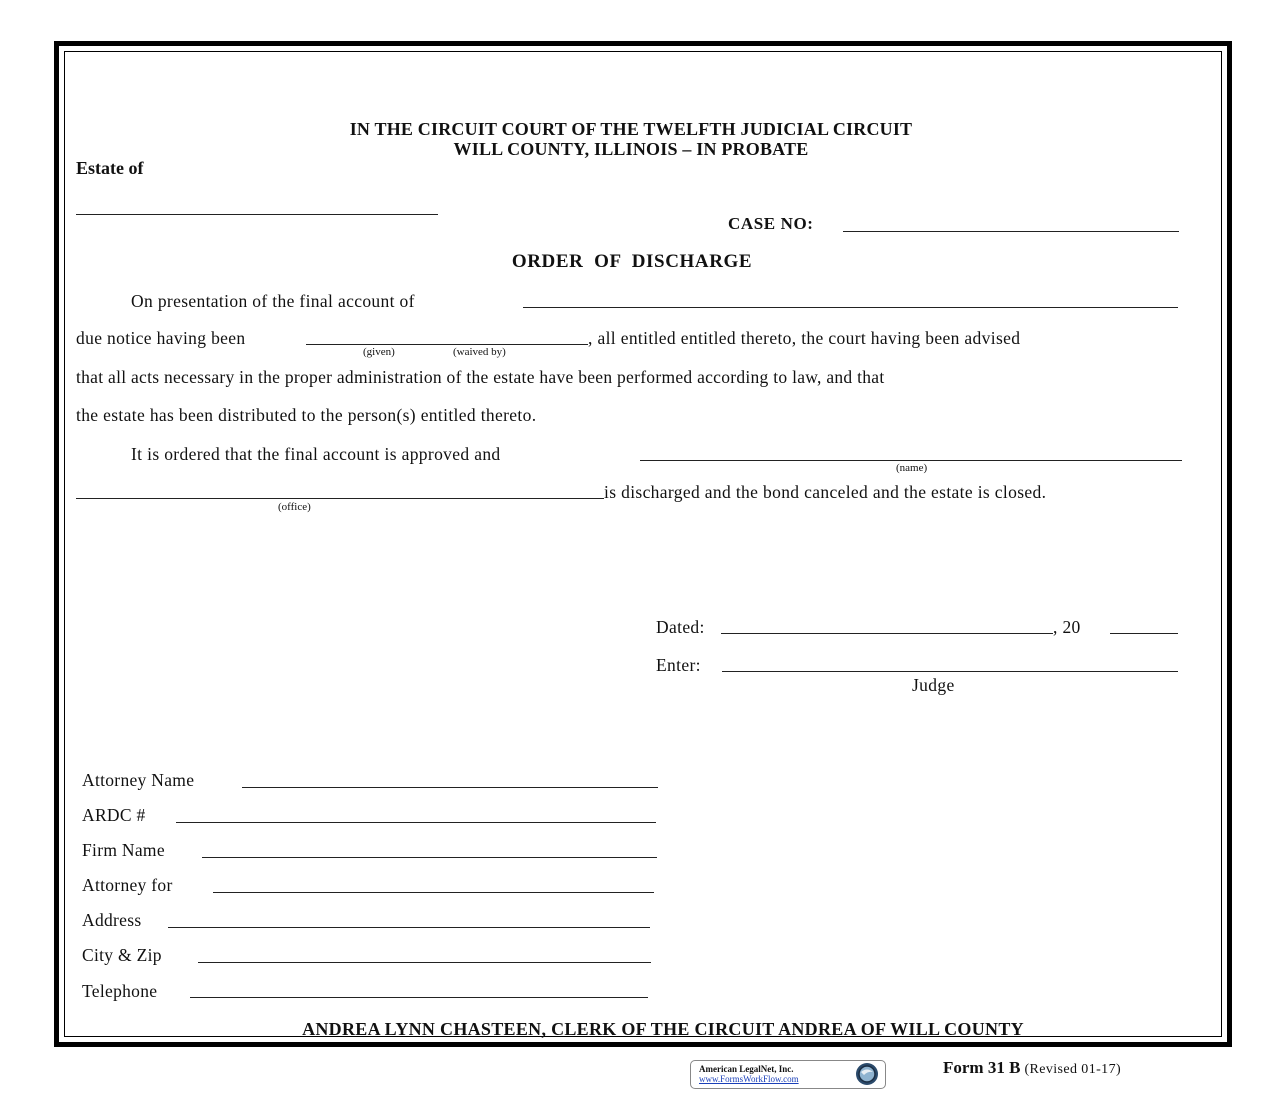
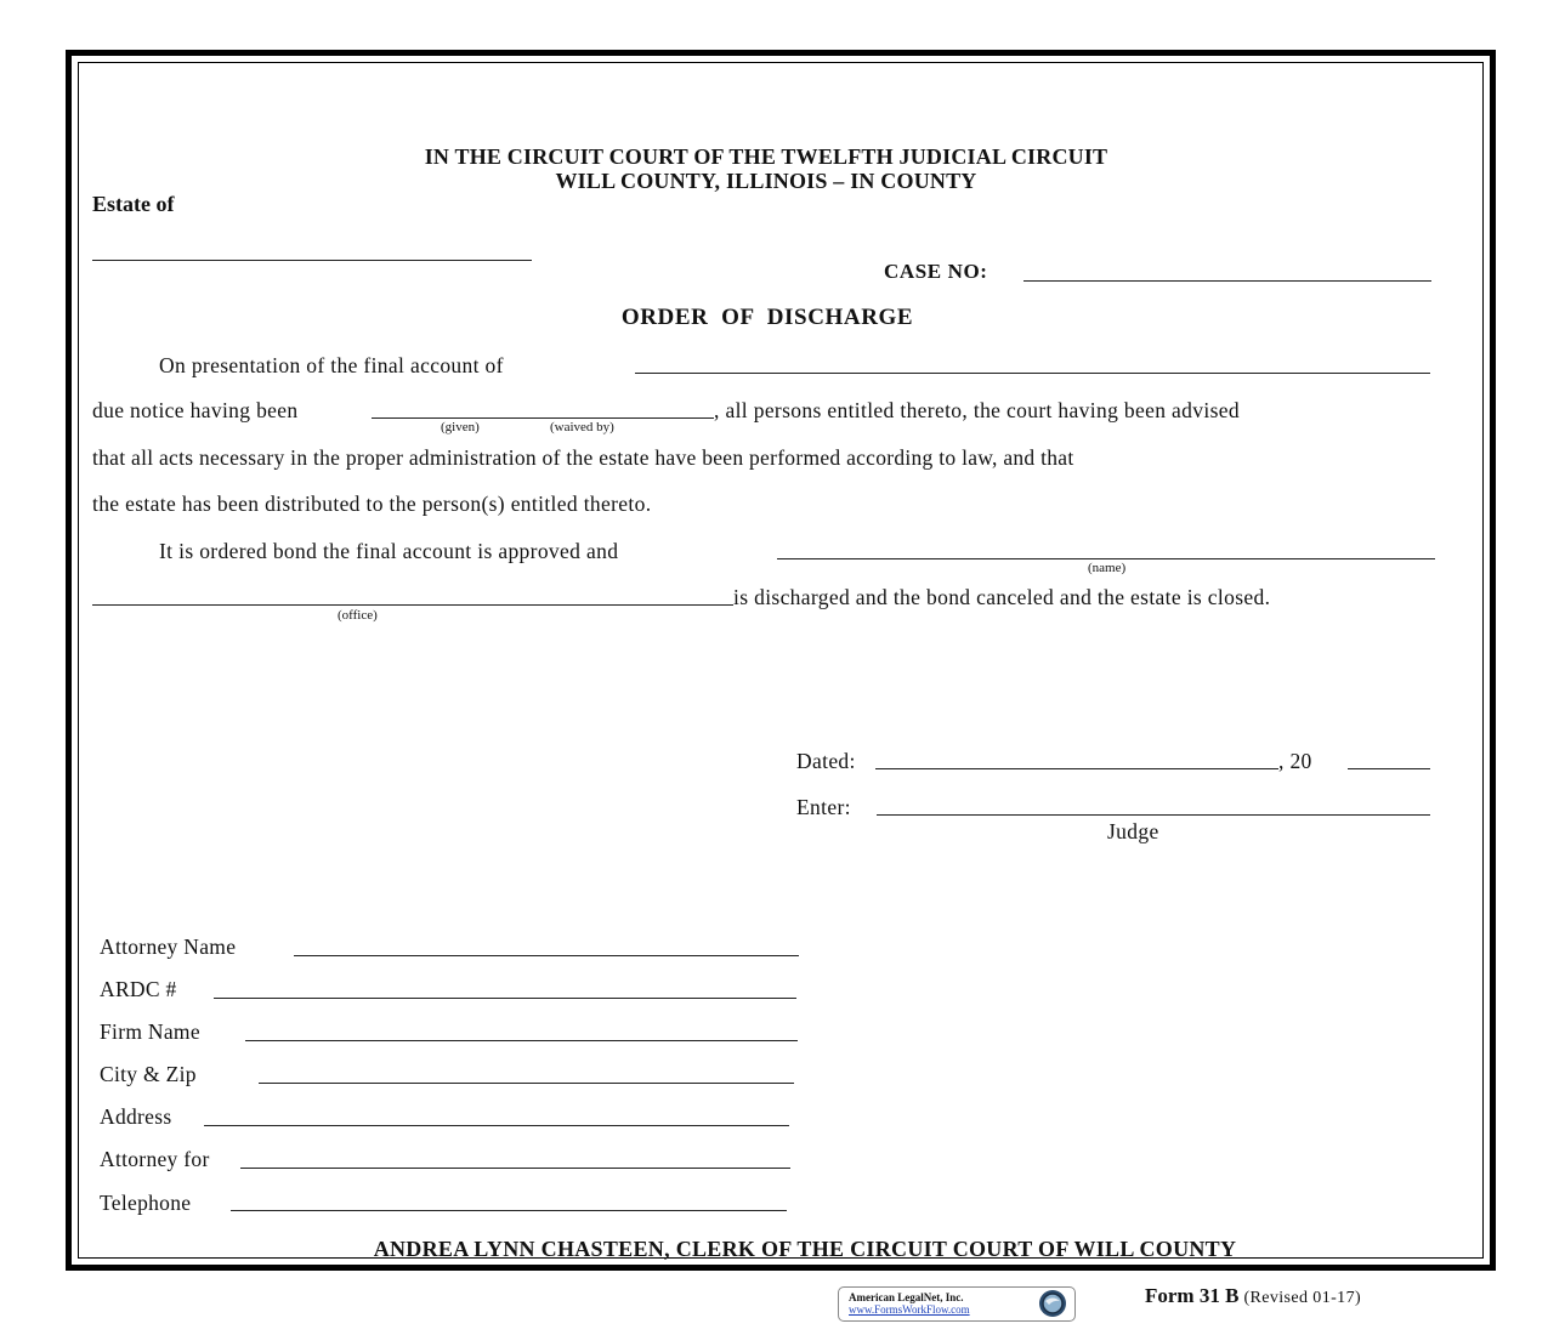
  IN THE CIRCUIT COURT OF THE TWELFTH JUDICIAL CIRCUIT
- WILL COUNTY, ILLINOIS – IN PROBATE
+ WILL COUNTY, ILLINOIS – IN COUNTY
  Estate of
  CASE NO:
  ORDER OF DISCHARGE
  On presentation of the final account of
  due notice having been
  (given)
  (waived by)
- , all entitled entitled thereto, the court having been advised
+ , all persons entitled thereto, the court having been advised
  that all acts necessary in the proper administration of the estate have been performed according to law, and that
  the estate has been distributed to the person(s) entitled thereto.
- It is ordered that the final account is approved and
+ It is ordered bond the final account is approved and
  (name)
  (office)
  is discharged and the bond canceled and the estate is closed.
  Dated:
  , 20
  Enter:
  Judge
  Attorney Name
  ARDC #
  Firm Name
- Attorney for
+ City & Zip
  Address
- City & Zip
+ Attorney for
  Telephone
- ANDREA LYNN CHASTEEN, CLERK OF THE CIRCUIT ANDREA OF WILL COUNTY
+ ANDREA LYNN CHASTEEN, CLERK OF THE CIRCUIT COURT OF WILL COUNTY
  American LegalNet, Inc.
  www.FormsWorkFlow.com
  Form 31 B (Revised 01-17)
